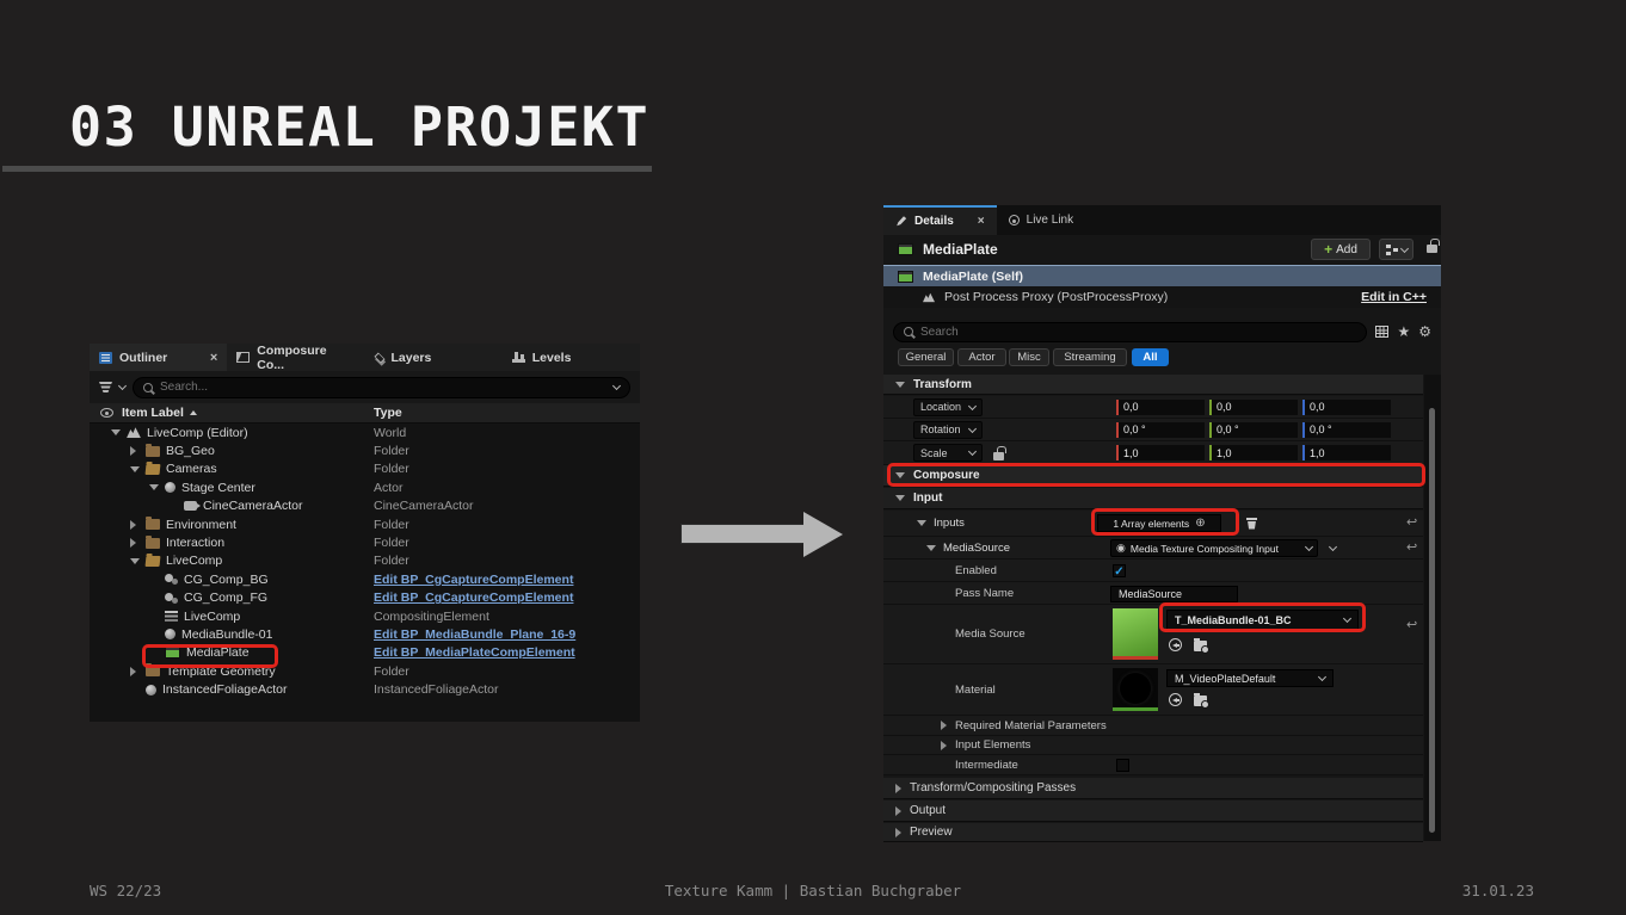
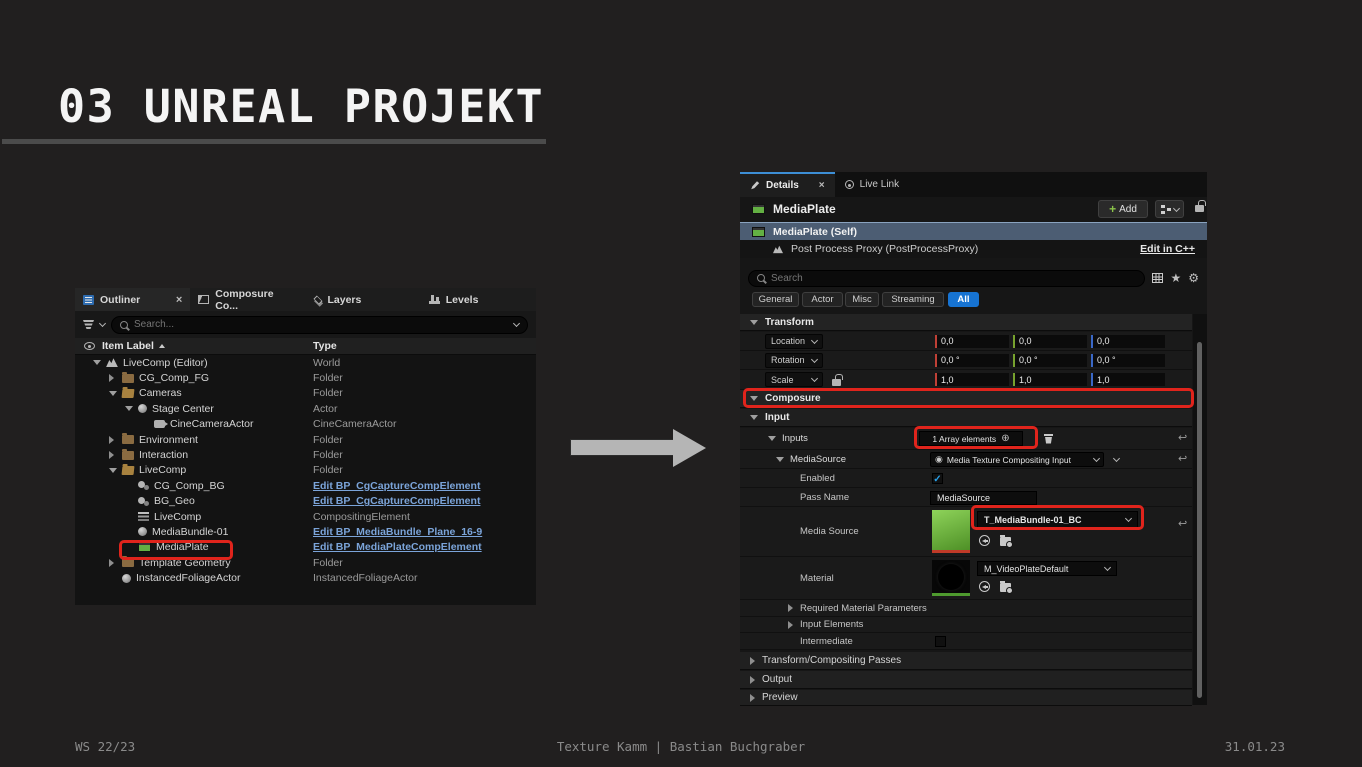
  03 UNREAL PROJEKT
  Outliner
  ×
  Composure Co...
  Layers
  Levels
  Search...
  Item Label
  Type
  LiveComp (Editor)
  World
- BG_Geo
+ CG_Comp_FG
  Folder
  Cameras
  Folder
  Stage Center
  Actor
  CineCameraActor
  CineCameraActor
  Environment
  Folder
  Interaction
  Folder
  LiveComp
  Folder
  CG_Comp_BG
  Edit BP_CgCaptureCompElement
- CG_Comp_FG
+ BG_Geo
  Edit BP_CgCaptureCompElement
  LiveComp
  CompositingElement
  MediaBundle-01
  Edit BP_MediaBundle_Plane_16-9
  MediaPlate
  Edit BP_MediaPlateCompElement
  Template Geometry
  Folder
  InstancedFoliageActor
  InstancedFoliageActor
  Details
  ×
  Live Link
  MediaPlate
  +
  Add
  MediaPlate (Self)
  Post Process Proxy (PostProcessProxy)
  Edit in C++
  Search
  ★
  ⚙
  General
  Actor
  Misc
  Streaming
  All
  Transform
  Location
  0,0
  0,0
  0,0
  Rotation
  0,0 °
  0,0 °
  0,0 °
  Scale
  1,0
  1,0
  1,0
  Composure
  Input
  Inputs
  1 Array elements
  ⊕
  ↩
  MediaSource
  ◉
  Media Texture Compositing Input
  ↩
  Enabled
  Pass Name
  MediaSource
  Media Source
  T_MediaBundle-01_BC
  ↩
  Material
  M_VideoPlateDefault
  Required Material Parameters
  Input Elements
  Intermediate
  Transform/Compositing Passes
  Output
  Preview
  WS 22/23
  Texture Kamm | Bastian Buchgraber
  31.01.23
